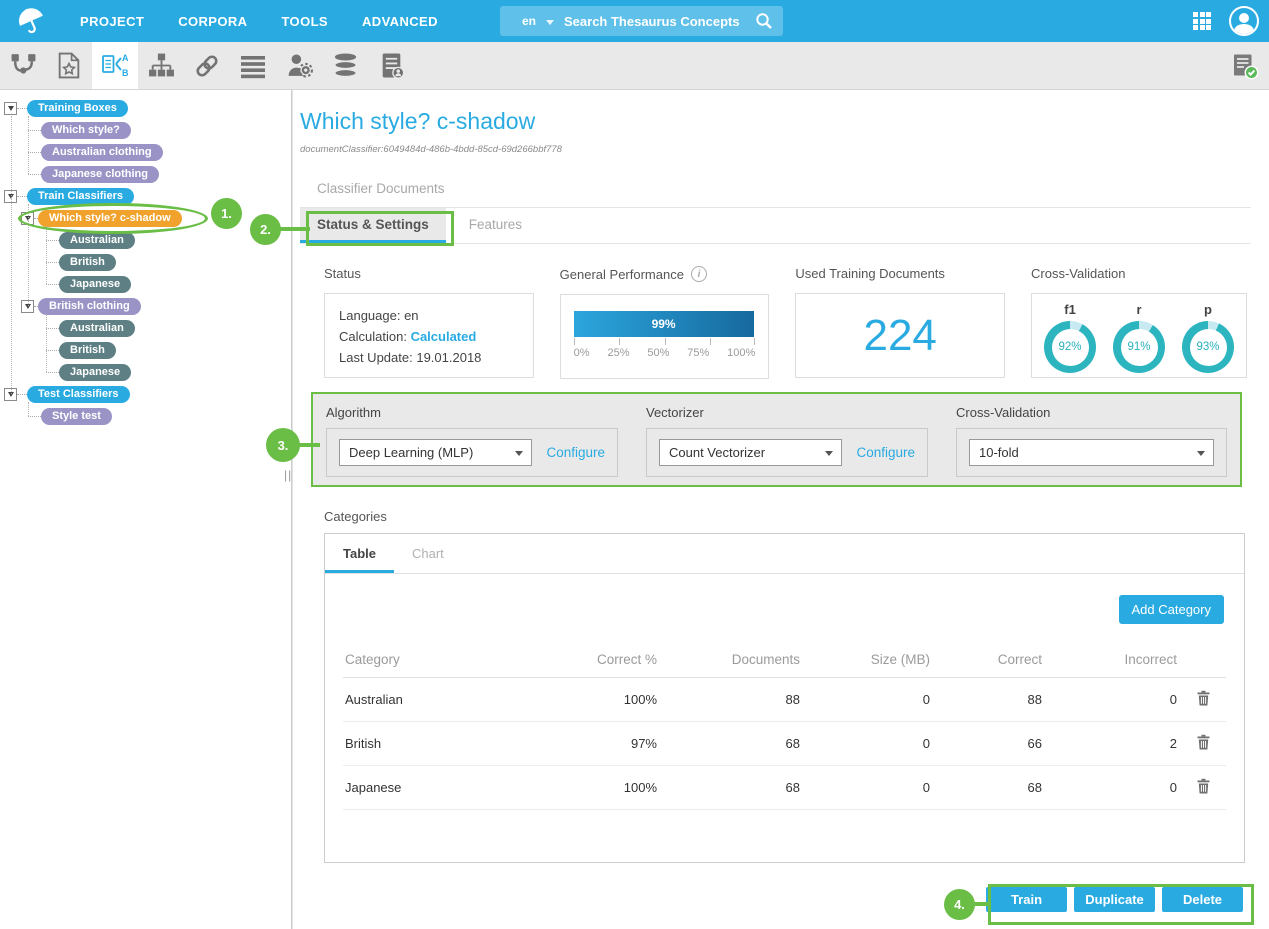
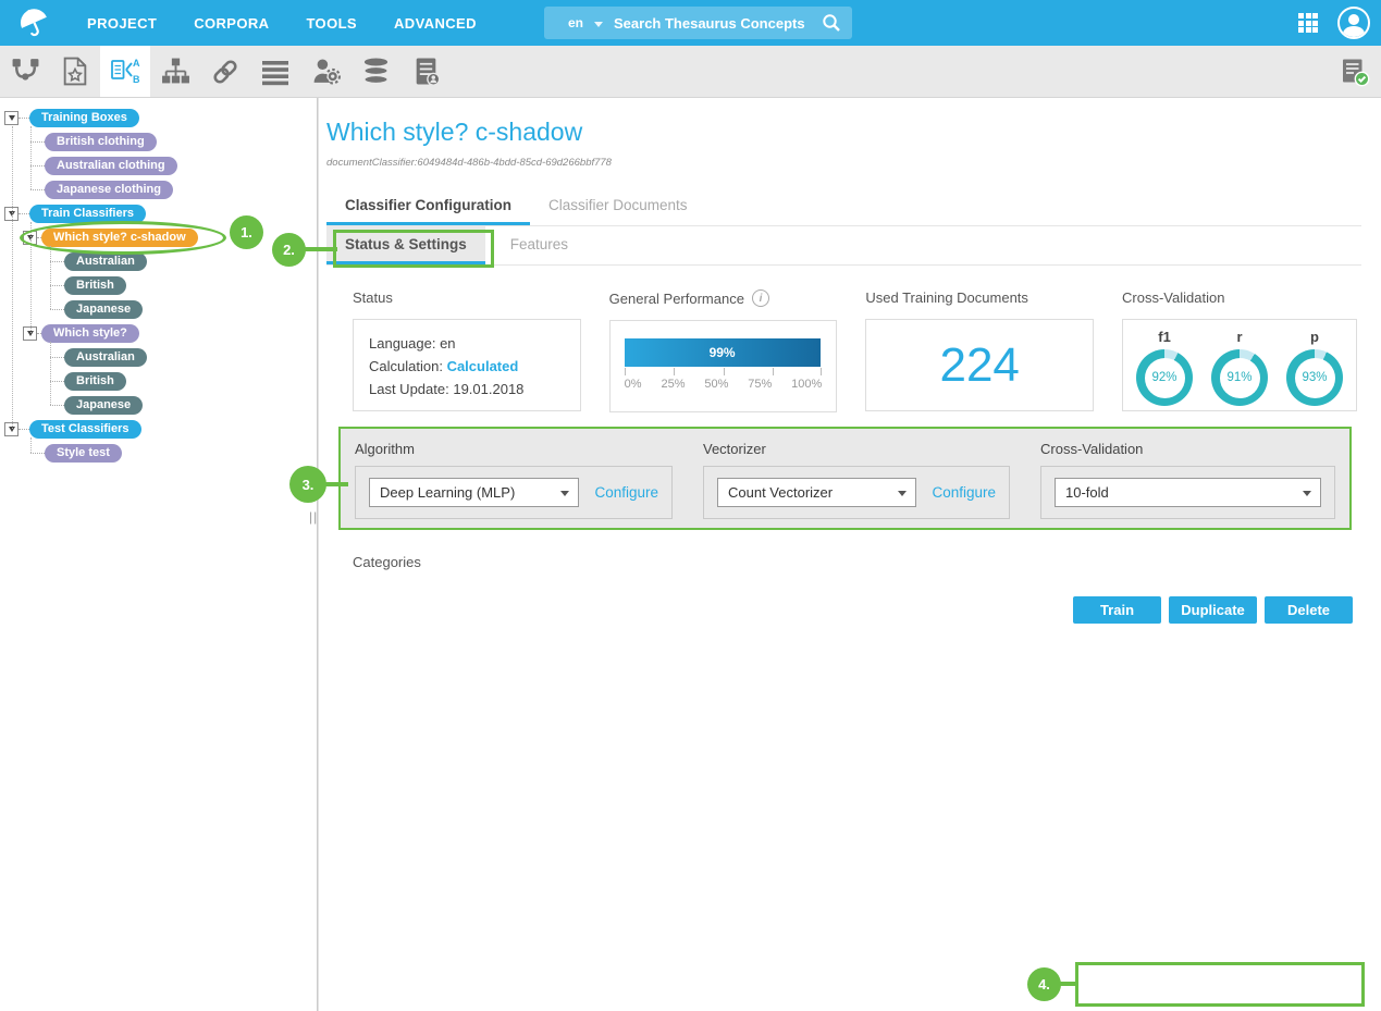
  PROJECT
  CORPORA
  TOOLS
  ADVANCED
  en
  Search Thesaurus Concepts
  A
  B
  Training Boxes
- Which style?
+ British clothing
  Australian clothing
  Japanese clothing
  Train Classifiers
  Which style? c-shadow
  Australian
  British
  Japanese
- British clothing
+ Which style?
  Australian
  British
  Japanese
  Test Classifiers
  Style test
  Which style? c-shadow
  documentClassifier:6049484d-486b-4bdd-85cd-69d266bbf778
+ Classifier Configuration
  Classifier Documents
  Status & Settings
  Features
  Status
  Language: en
  Calculation: Calculated
  Last Update: 19.01.2018
  General Performance
  i
  99%
  0%
  25%
  50%
  75%
  100%
  Used Training Documents
  224
  Cross-Validation
  f1
  92%
  r
  91%
  p
  93%
  Algorithm
  Deep Learning (MLP)
  Configure
  Vectorizer
  Count Vectorizer
  Configure
  Cross-Validation
  10-fold
  Categories
- Table
- Chart
- Add Category
- Category	Correct %	Documents	Size (MB)	Correct	Incorrect
- Australian	100%	88	0	88	0
- British	97%	68	0	66	2
- Japanese	100%	68	0	68	0
  Train
  Duplicate
  Delete
  ||
  1.
  2.
  3.
  4.
